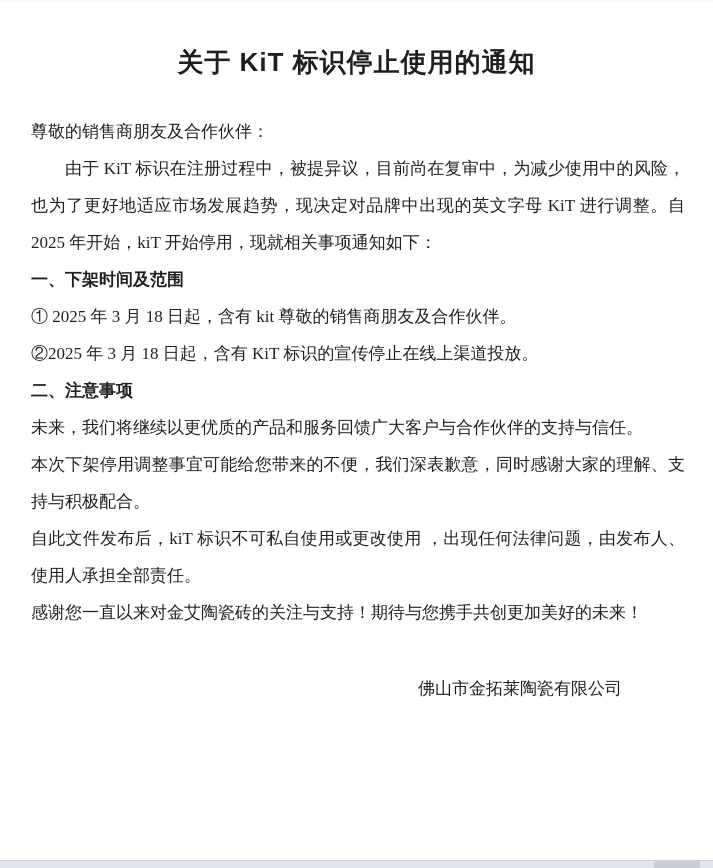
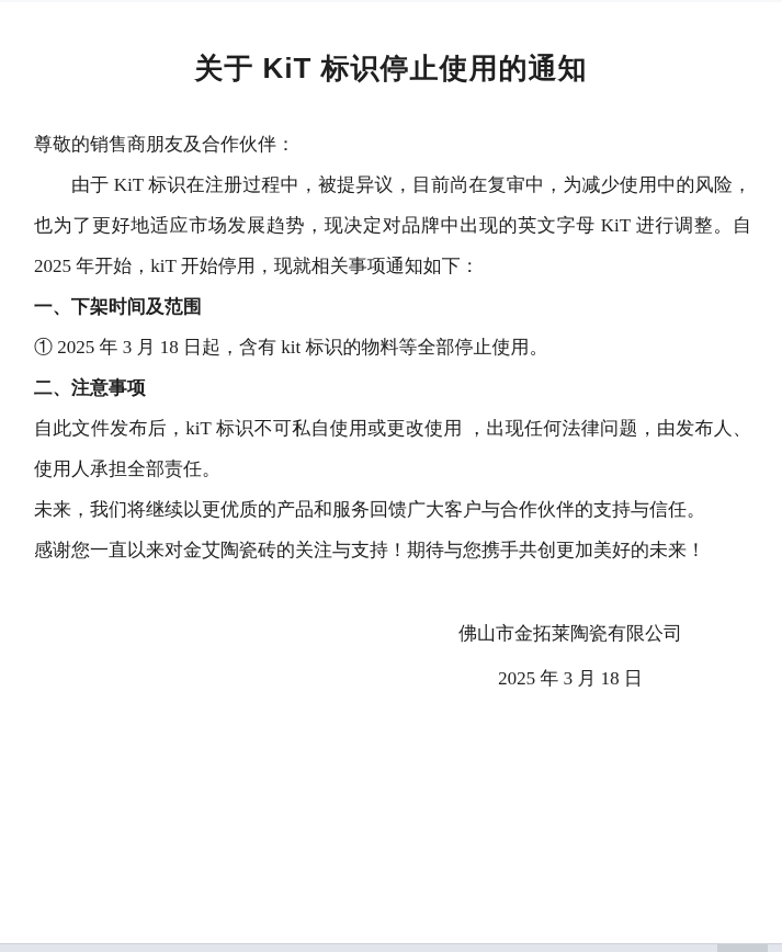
  关于 KiT 标识停止使用的通知
  尊敬的销售商朋友及合作伙伴：
  由于 KiT 标识在注册过程中，被提异议，目前尚在复审中，为减少使用中的风险，也为了更好地适应市场发展趋势，现决定对品牌中出现的英文字母 KiT 进行调整。自 2025 年开始，kiT 开始停用，现就相关事项通知如下：
  一、下架时间及范围
- ① 2025 年 3 月 18 日起，含有 kit 尊敬的销售商朋友及合作伙伴。
+ ① 2025 年 3 月 18 日起，含有 kit 标识的物料等全部停止使用。
- ②2025 年 3 月 18 日起，含有 KiT 标识的宣传停止在线上渠道投放。
  二、注意事项
- 未来，我们将继续以更优质的产品和服务回馈广大客户与合作伙伴的支持与信任。
+ 自此文件发布后，kiT 标识不可私自使用或更改使用 ，出现任何法律问题，由发布人、使用人承担全部责任。
- 本次下架停用调整事宜可能给您带来的不便，我们深表歉意，同时感谢大家的理解、支持与积极配合。
- 自此文件发布后，kiT 标识不可私自使用或更改使用 ，出现任何法律问题，由发布人、使用人承担全部责任。
+ 未来，我们将继续以更优质的产品和服务回馈广大客户与合作伙伴的支持与信任。
  感谢您一直以来对金艾陶瓷砖的关注与支持！期待与您携手共创更加美好的未来！
  佛山市金拓莱陶瓷有限公司
+ 2025 年 3 月 18 日
